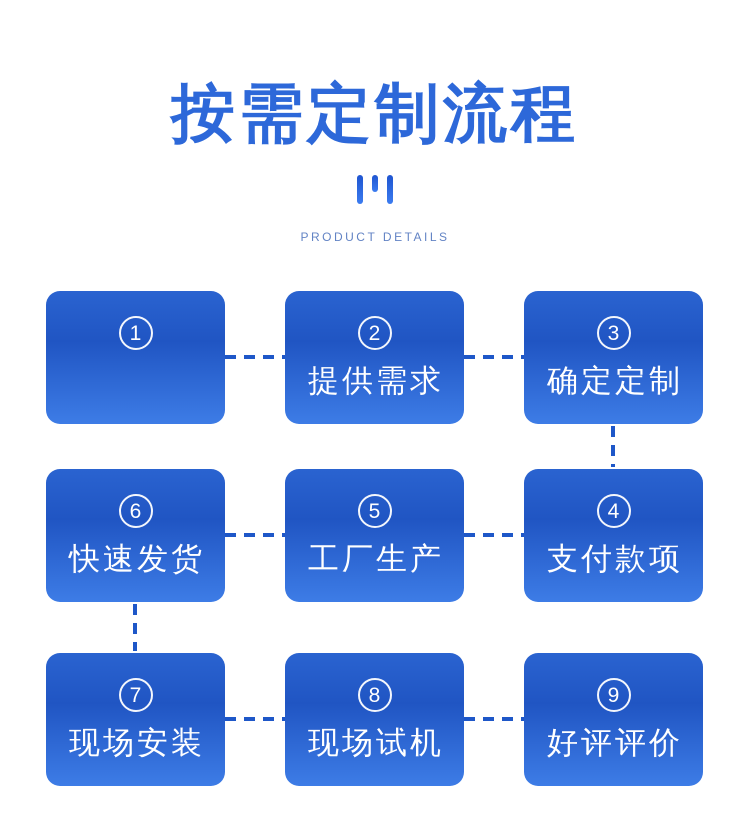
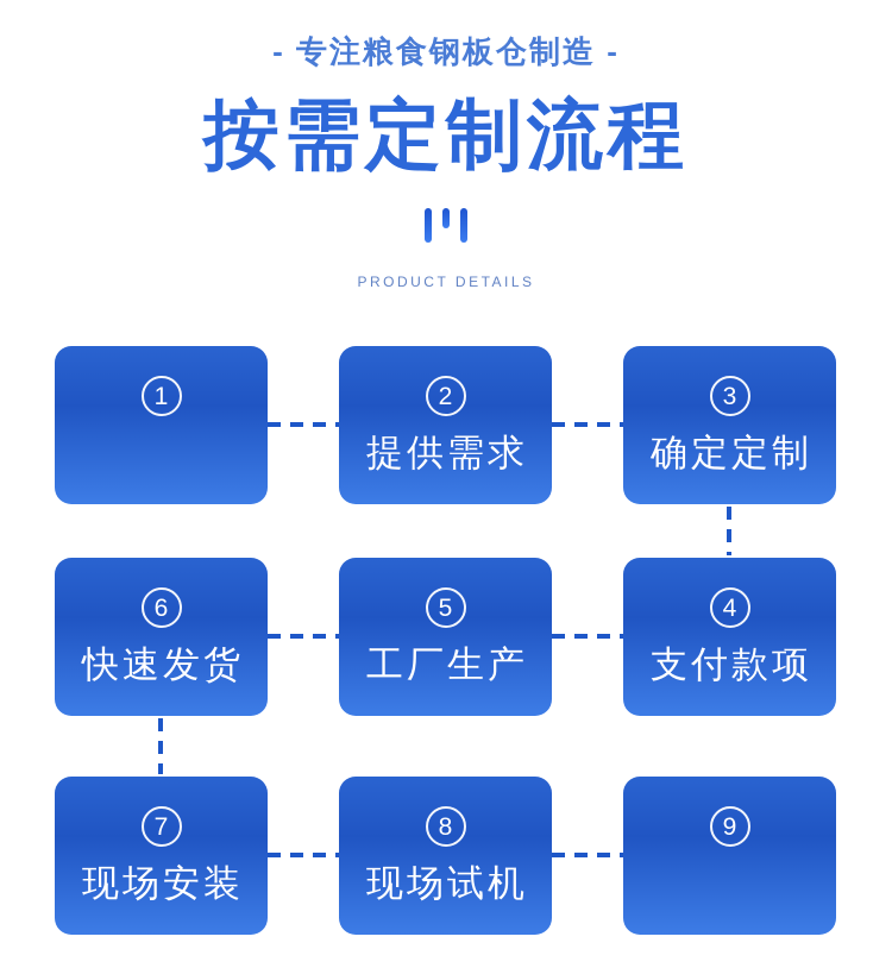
+ - 专注粮食钢板仓制造 -
  按需定制流程
  PRODUCT DETAILS
  1
  2
  提供需求
  3
  确定定制
  6
  快速发货
  5
  工厂生产
  4
  支付款项
  7
  现场安装
  8
  现场试机
  9
- 好评评价
